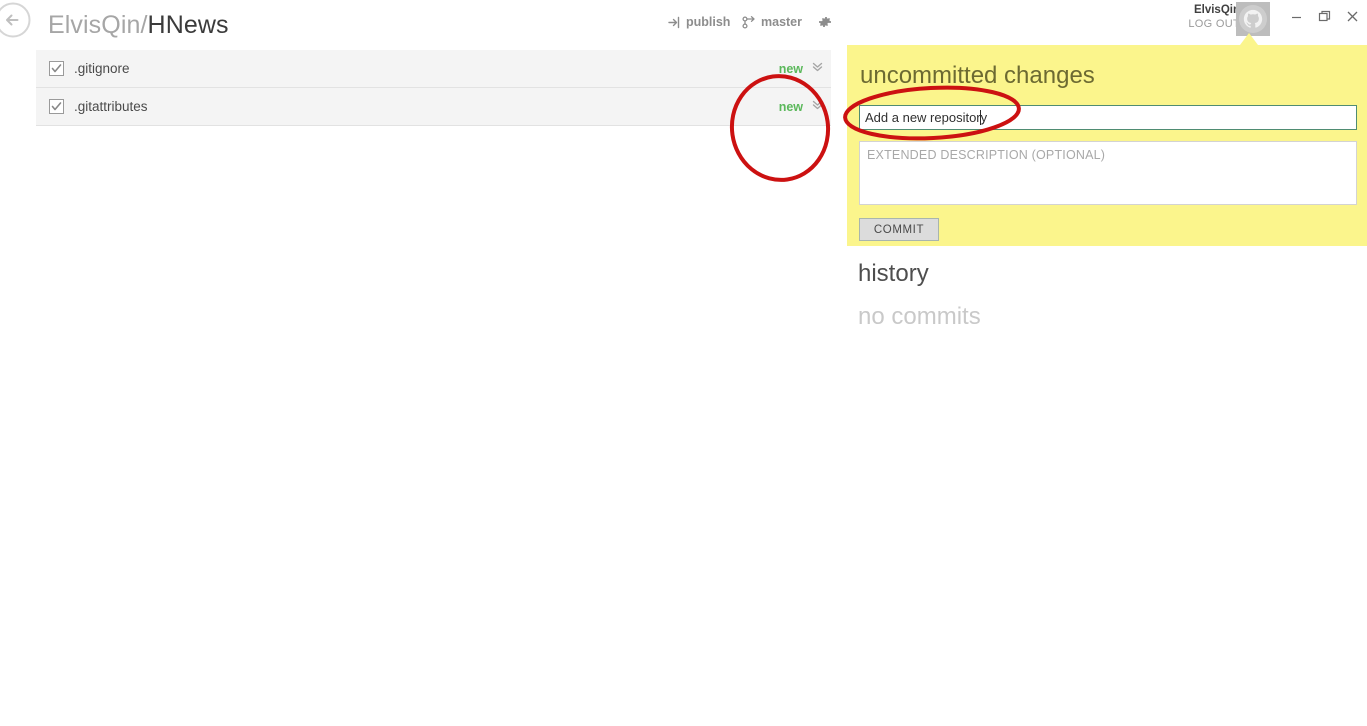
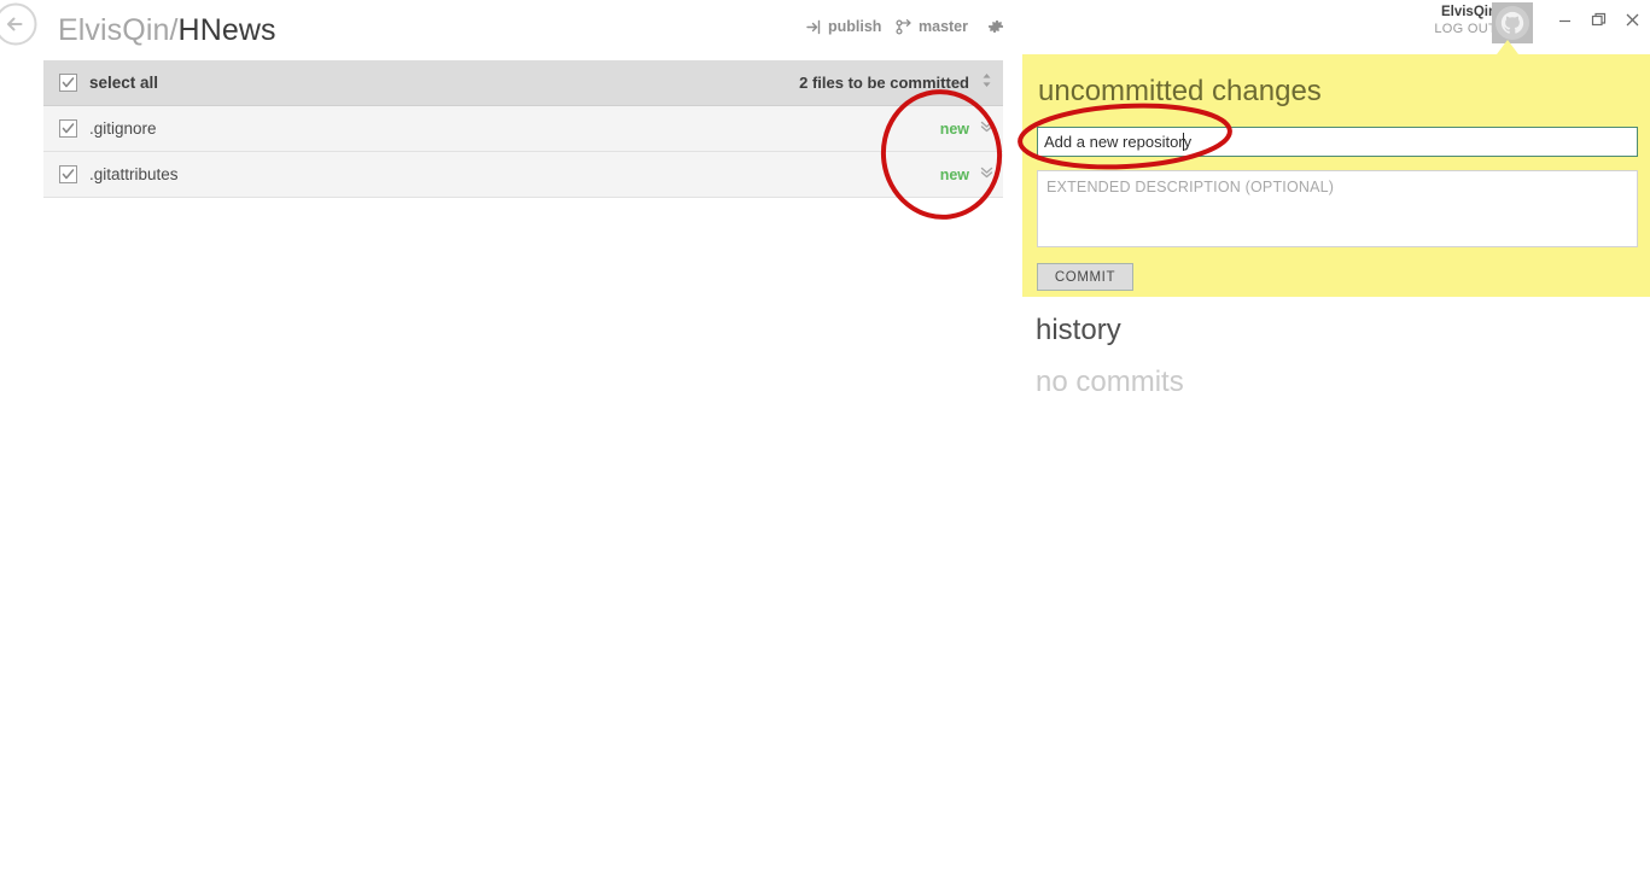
  ElvisQin/HNews
  publish
  master
  ElvisQi
  LOG OU
+ select all
+ 2 files to be committed
  .gitignore
  new
  .gitattributes
  new
  uncommitted changes
  Add a new repository
  EXTENDED DESCRIPTION (OPTIONAL)
  COMMIT
  history
  no commits
